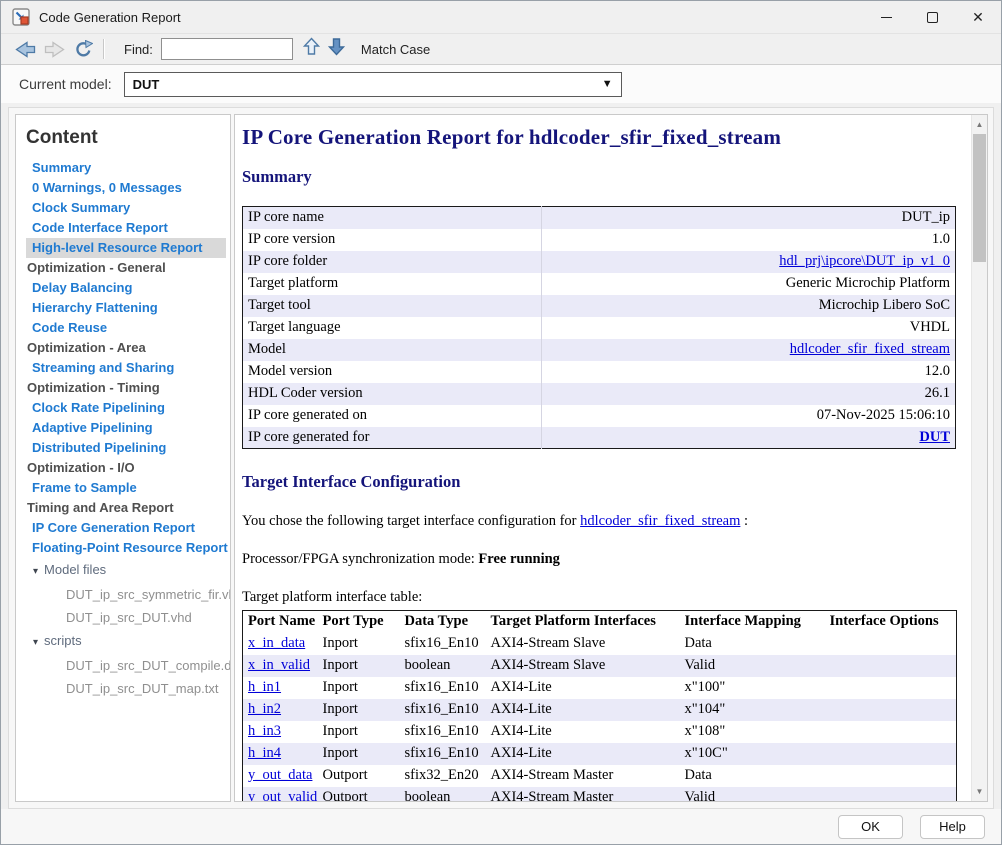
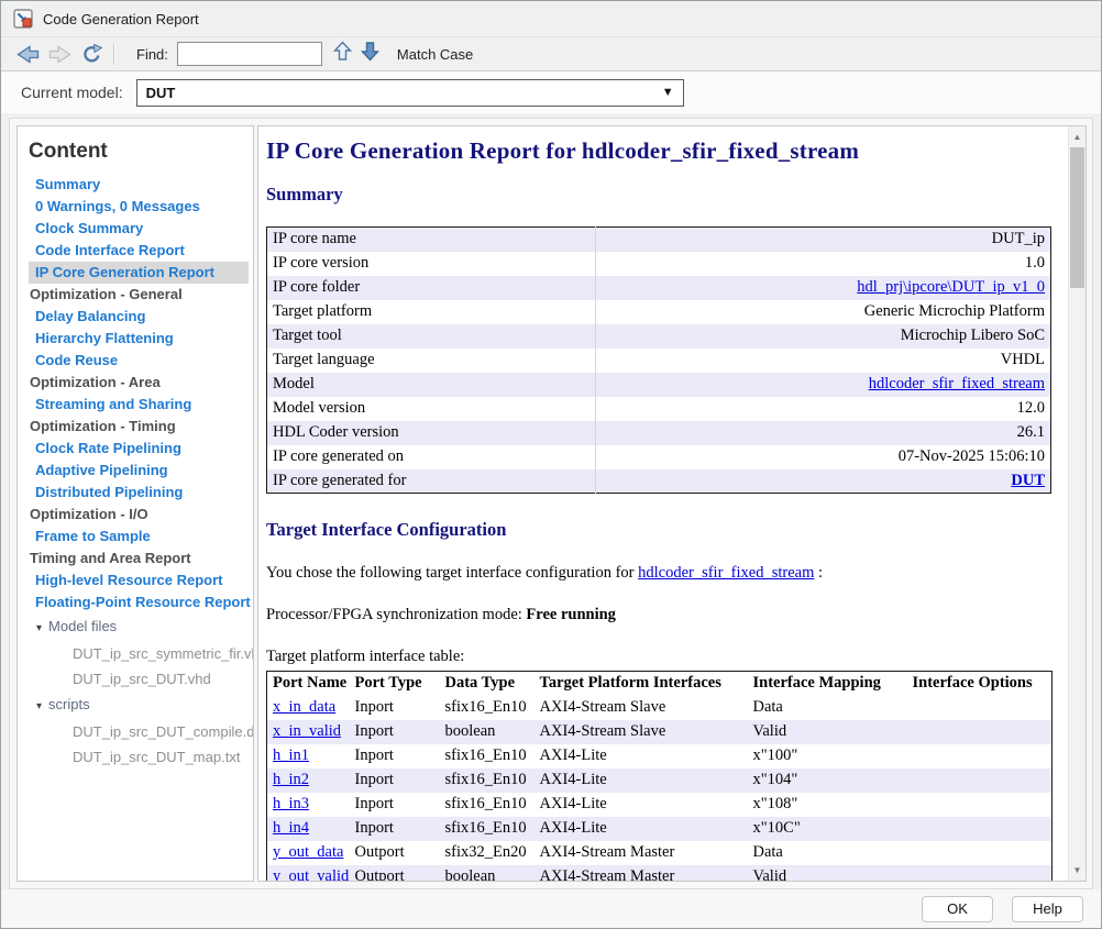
  Code Generation Report
- ✕
  Find:
  Match Case
  Current model:
  DUT
  ▼
  Content
  Summary
  0 Warnings, 0 Messages
  Clock Summary
  Code Interface Report
- High-level Resource Report
+ IP Core Generation Report
  Optimization - General
  Delay Balancing
  Hierarchy Flattening
  Code Reuse
  Optimization - Area
  Streaming and Sharing
  Optimization - Timing
  Clock Rate Pipelining
  Adaptive Pipelining
  Distributed Pipelining
  Optimization - I/O
  Frame to Sample
  Timing and Area Report
- IP Core Generation Report
+ High-level Resource Report
  Floating-Point Resource Report
  ▾ Model files
  DUT_ip_src_symmetric_fir.v
  DUT_ip_src_DUT.vhd
  ▾ scripts
  DUT_ip_src_DUT_compile.d
  DUT_ip_src_DUT_map.txt
  IP Core Generation Report for hdlcoder_sfir_fixed_stream
  Summary
  IP core name	DUT_ip
  IP core version	1.0
  IP core folder	hdl_prj\ipcore\DUT_ip_v1_0
  Target platform	Generic Microchip Platform
  Target tool	Microchip Libero SoC
  Target language	VHDL
  Model	hdlcoder_sfir_fixed_stream
  Model version	12.0
  HDL Coder version	26.1
  IP core generated on	07-Nov-2025 15:06:10
  IP core generated for	DUT
  Target Interface Configuration
  You chose the following target interface configuration for hdlcoder_sfir_fixed_stream :
  Processor/FPGA synchronization mode: Free running
  Target platform interface table:
  Port Name	Port Type	Data Type	Target Platform Interfaces	Interface Mapping	Interface Options
  x_in_data	Inport	sfix16_En10	AXI4-Stream Slave	Data
  x_in_valid	Inport	boolean	AXI4-Stream Slave	Valid
  h_in1	Inport	sfix16_En10	AXI4-Lite	x"100"
  h_in2	Inport	sfix16_En10	AXI4-Lite	x"104"
  h_in3	Inport	sfix16_En10	AXI4-Lite	x"108"
  h_in4	Inport	sfix16_En10	AXI4-Lite	x"10C"
  y_out_data	Outport	sfix32_En20	AXI4-Stream Master	Data
  y_out_valid	Outport	boolean	AXI4-Stream Master	Valid
  ▲
  ▼
  OK
  Help
